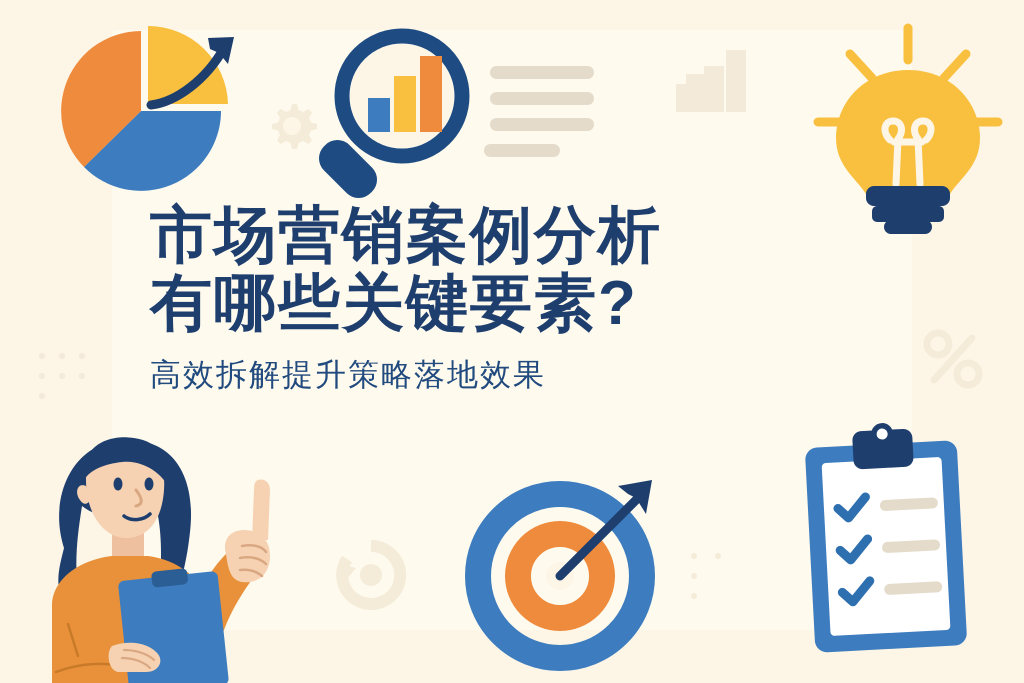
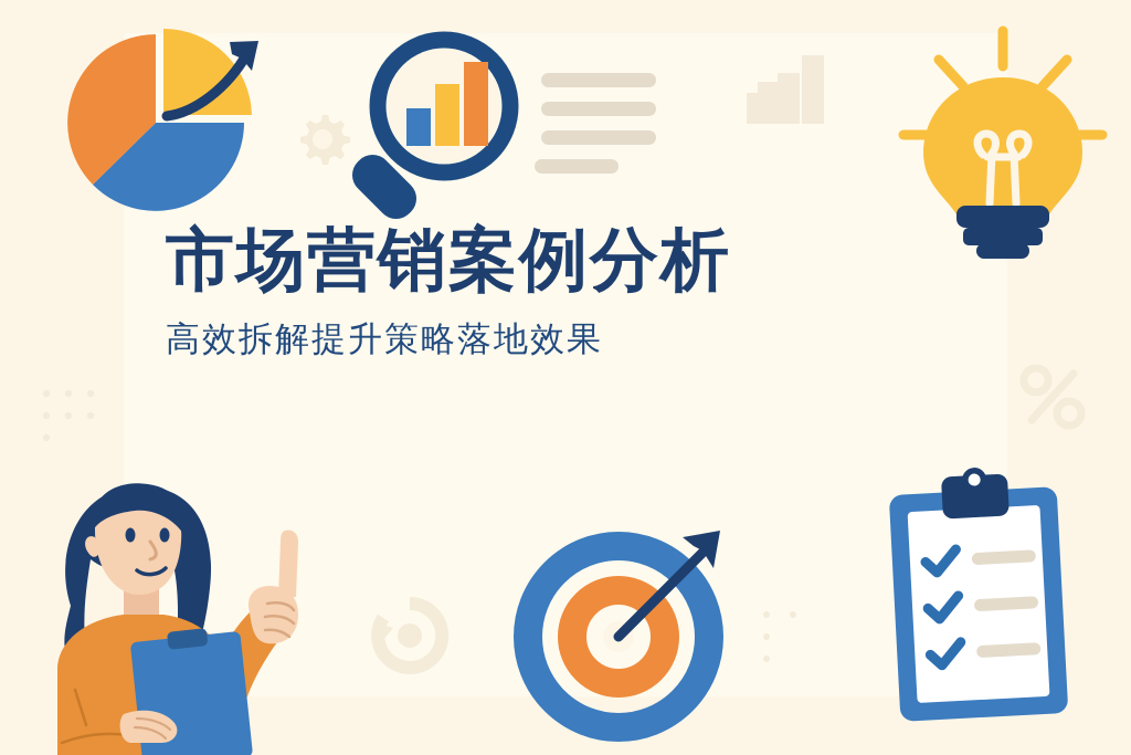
  市场营销案例分析
- 有哪些关键要素?
  高效拆解提升策略落地效果
